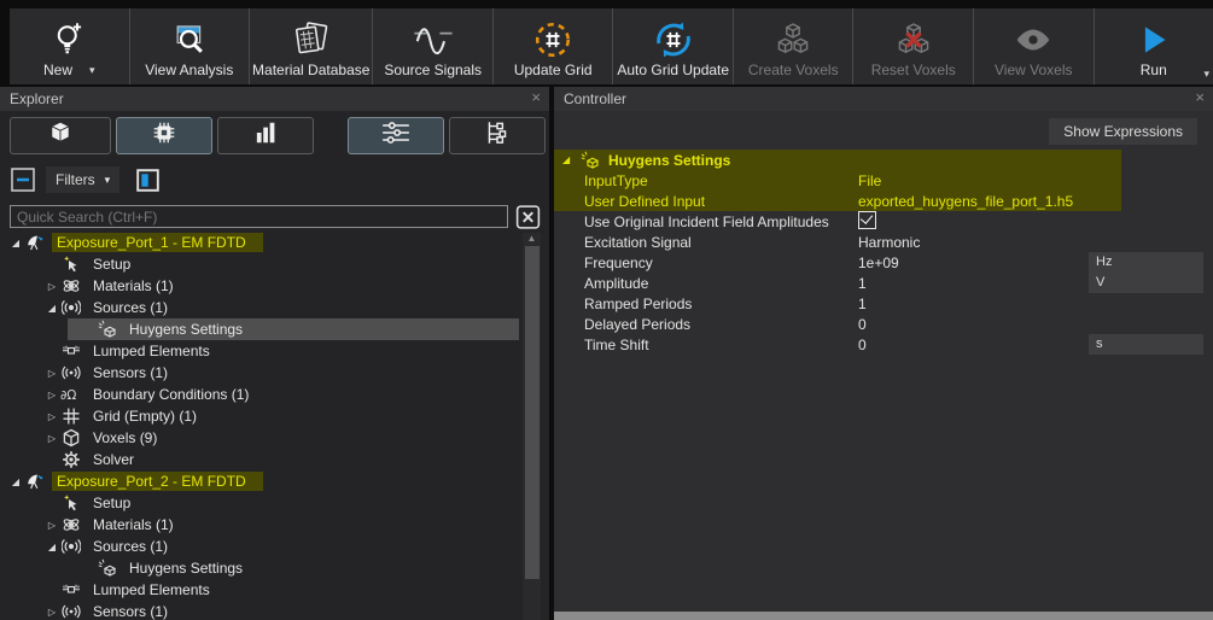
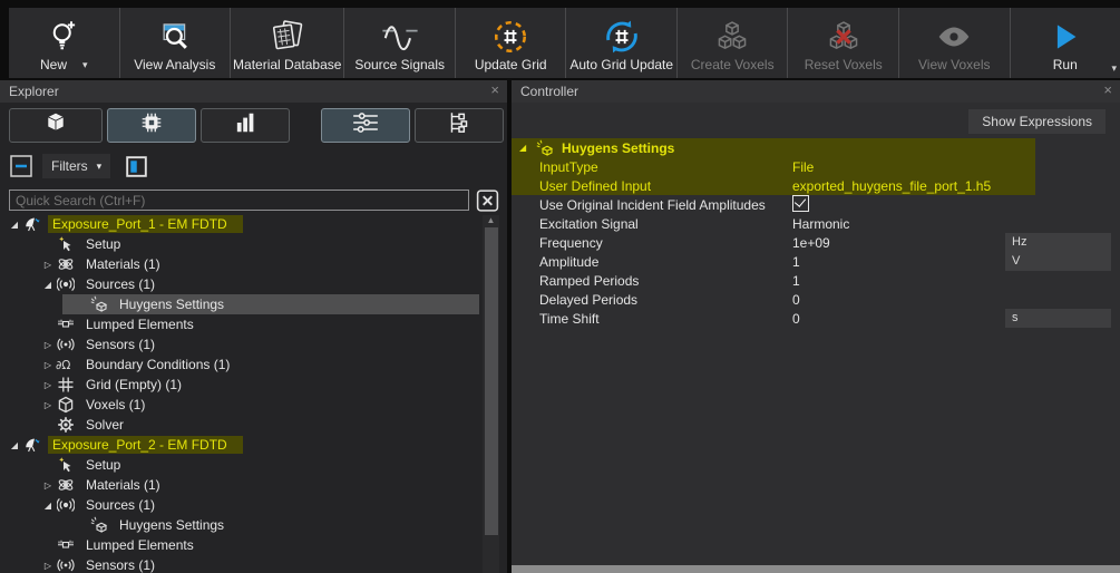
  New
  ▾
  View Analysis
  Material Database
  Source Signals
  Update Grid
  Auto Grid Update
  Create Voxels
  Reset Voxels
  View Voxels
  Run
  ▾
  Explorer
  ×
  Filters
  ▾
  Quick Search (Ctrl+F)
  ◢
  Exposure_Port_1 - EM FDTD
  Setup
  ▷
  Materials (1)
  ◢
  Sources (1)
  Huygens Settings
  Lumped Elements
  ▷
  Sensors (1)
  ▷
  ∂Ω
  Boundary Conditions (1)
  ▷
  Grid (Empty) (1)
  ▷
- Voxels (9)
+ Voxels (1)
  Solver
  ◢
  Exposure_Port_2 - EM FDTD
  Setup
  ▷
  Materials (1)
  ◢
  Sources (1)
  Huygens Settings
  Lumped Elements
  ▷
  Sensors (1)
  ▲
  Controller
  ×
  Show Expressions
  ◢
  Huygens Settings
  InputType
  File
  User Defined Input
  exported_huygens_file_port_1.h5
  Use Original Incident Field Amplitudes
  Excitation Signal
  Harmonic
  Frequency
  1e+09
  Hz
  Amplitude
  1
  V
  Ramped Periods
  1
  Delayed Periods
  0
  Time Shift
  0
  s
